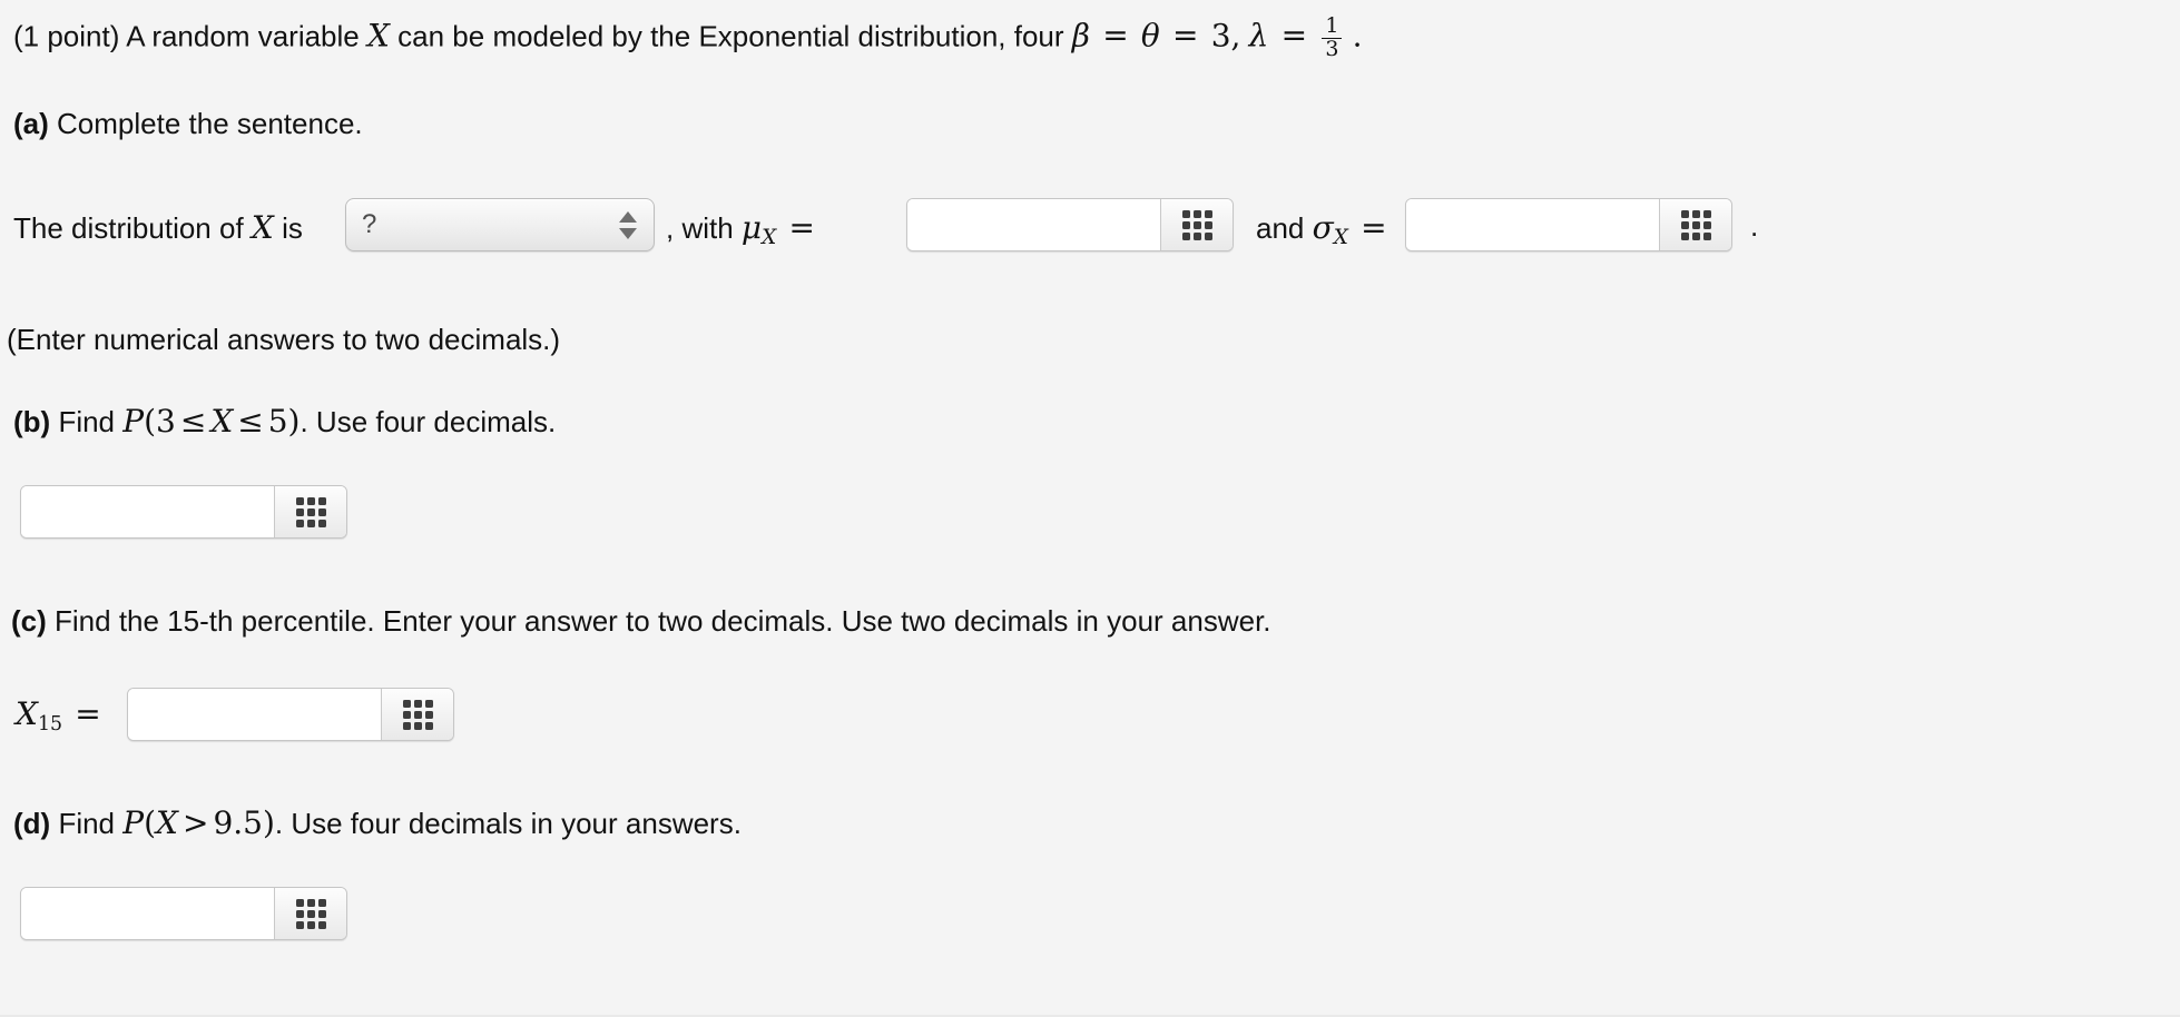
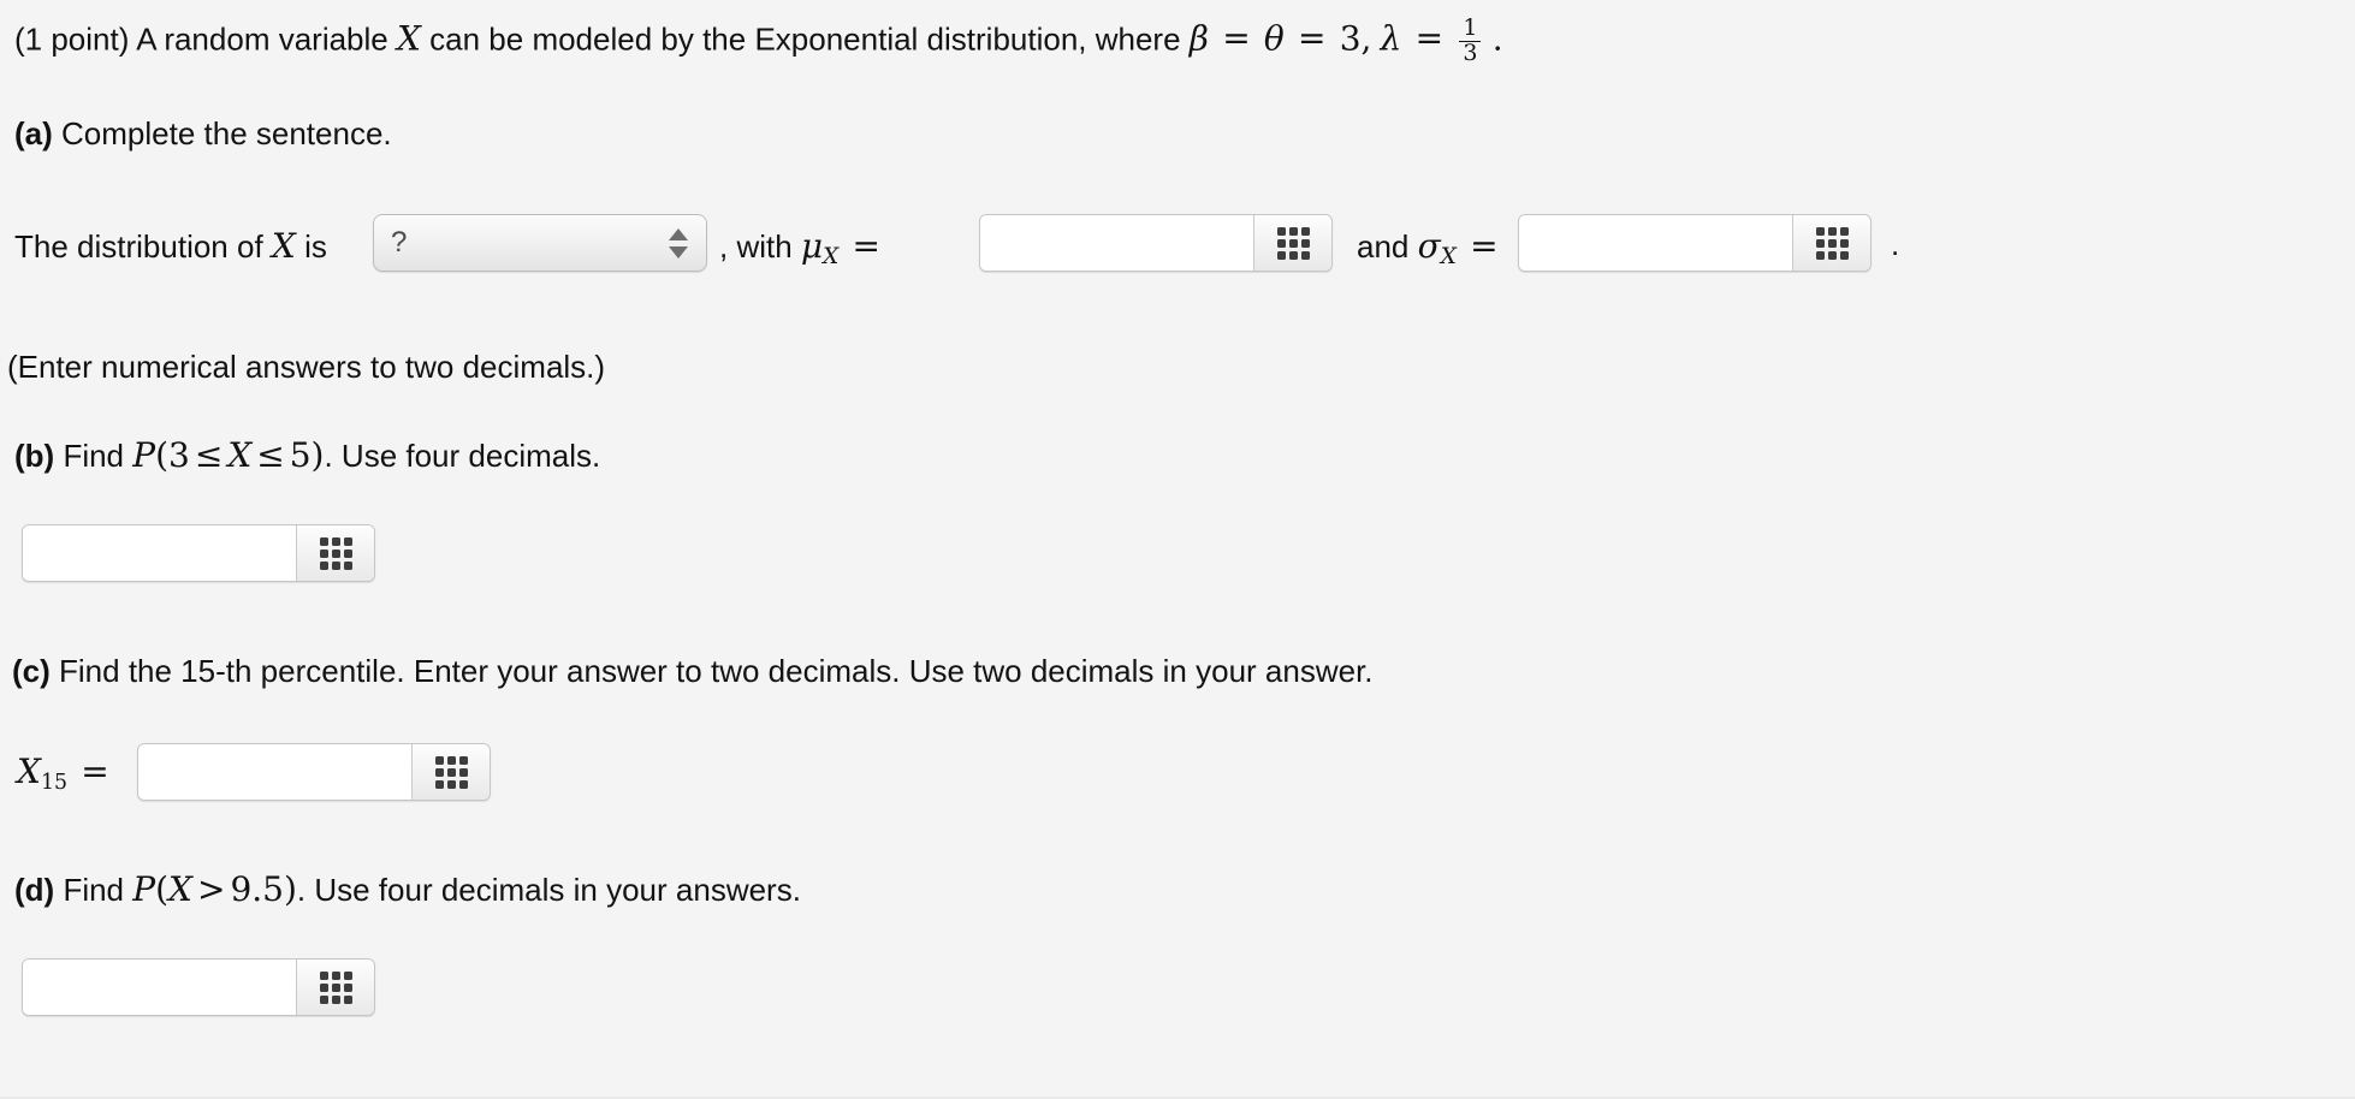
- (1 point) A random variable X can be modeled by the Exponential distribution, four β = θ = 3, λ =
+ (1 point) A random variable X can be modeled by the Exponential distribution, where β = θ = 3, λ =
  1
  3
  .
  (a) Complete the sentence.
  The distribution of X is
  ?
  , with μX =
  and σX =
  .
  (Enter numerical answers to two decimals.)
  (b) Find P(3 ≤ X ≤ 5). Use four decimals.
  (c) Find the 15-th percentile. Enter your answer to two decimals. Use two decimals in your answer.
  X15 =
  (d) Find P(X > 9.5). Use four decimals in your answers.
